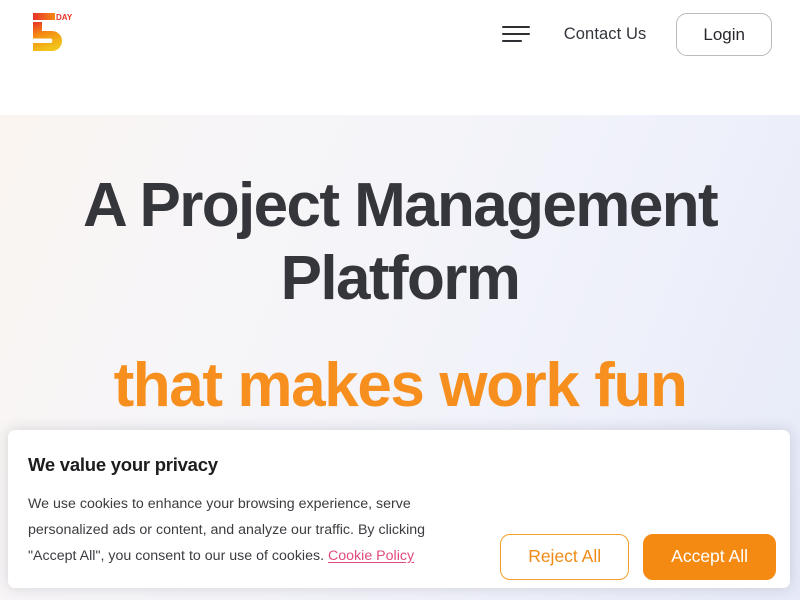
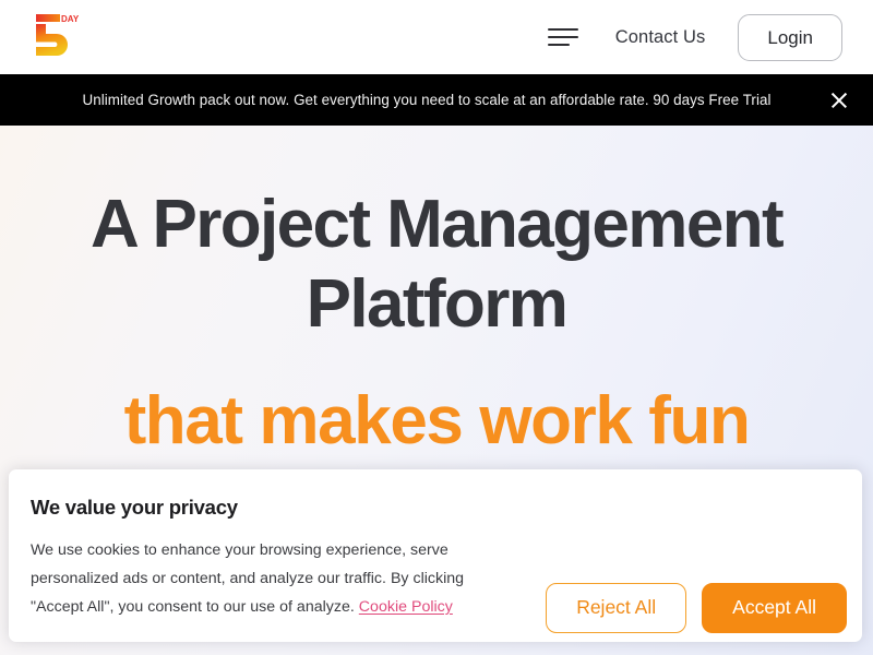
  DAY
  Contact Us
  Login
+ Unlimited Growth pack out now. Get everything you need to scale at an affordable rate. 90 days Free Trial
  A Project Management Platform
  that makes work fun
  We value your privacy
- We use cookies to enhance your browsing experience, serve personalized ads or content, and analyze our traffic. By clicking "Accept All", you consent to our use of cookies. Cookie Policy
+ We use cookies to enhance your browsing experience, serve personalized ads or content, and analyze our traffic. By clicking "Accept All", you consent to our use of analyze. Cookie Policy
  Reject All
  Accept All
